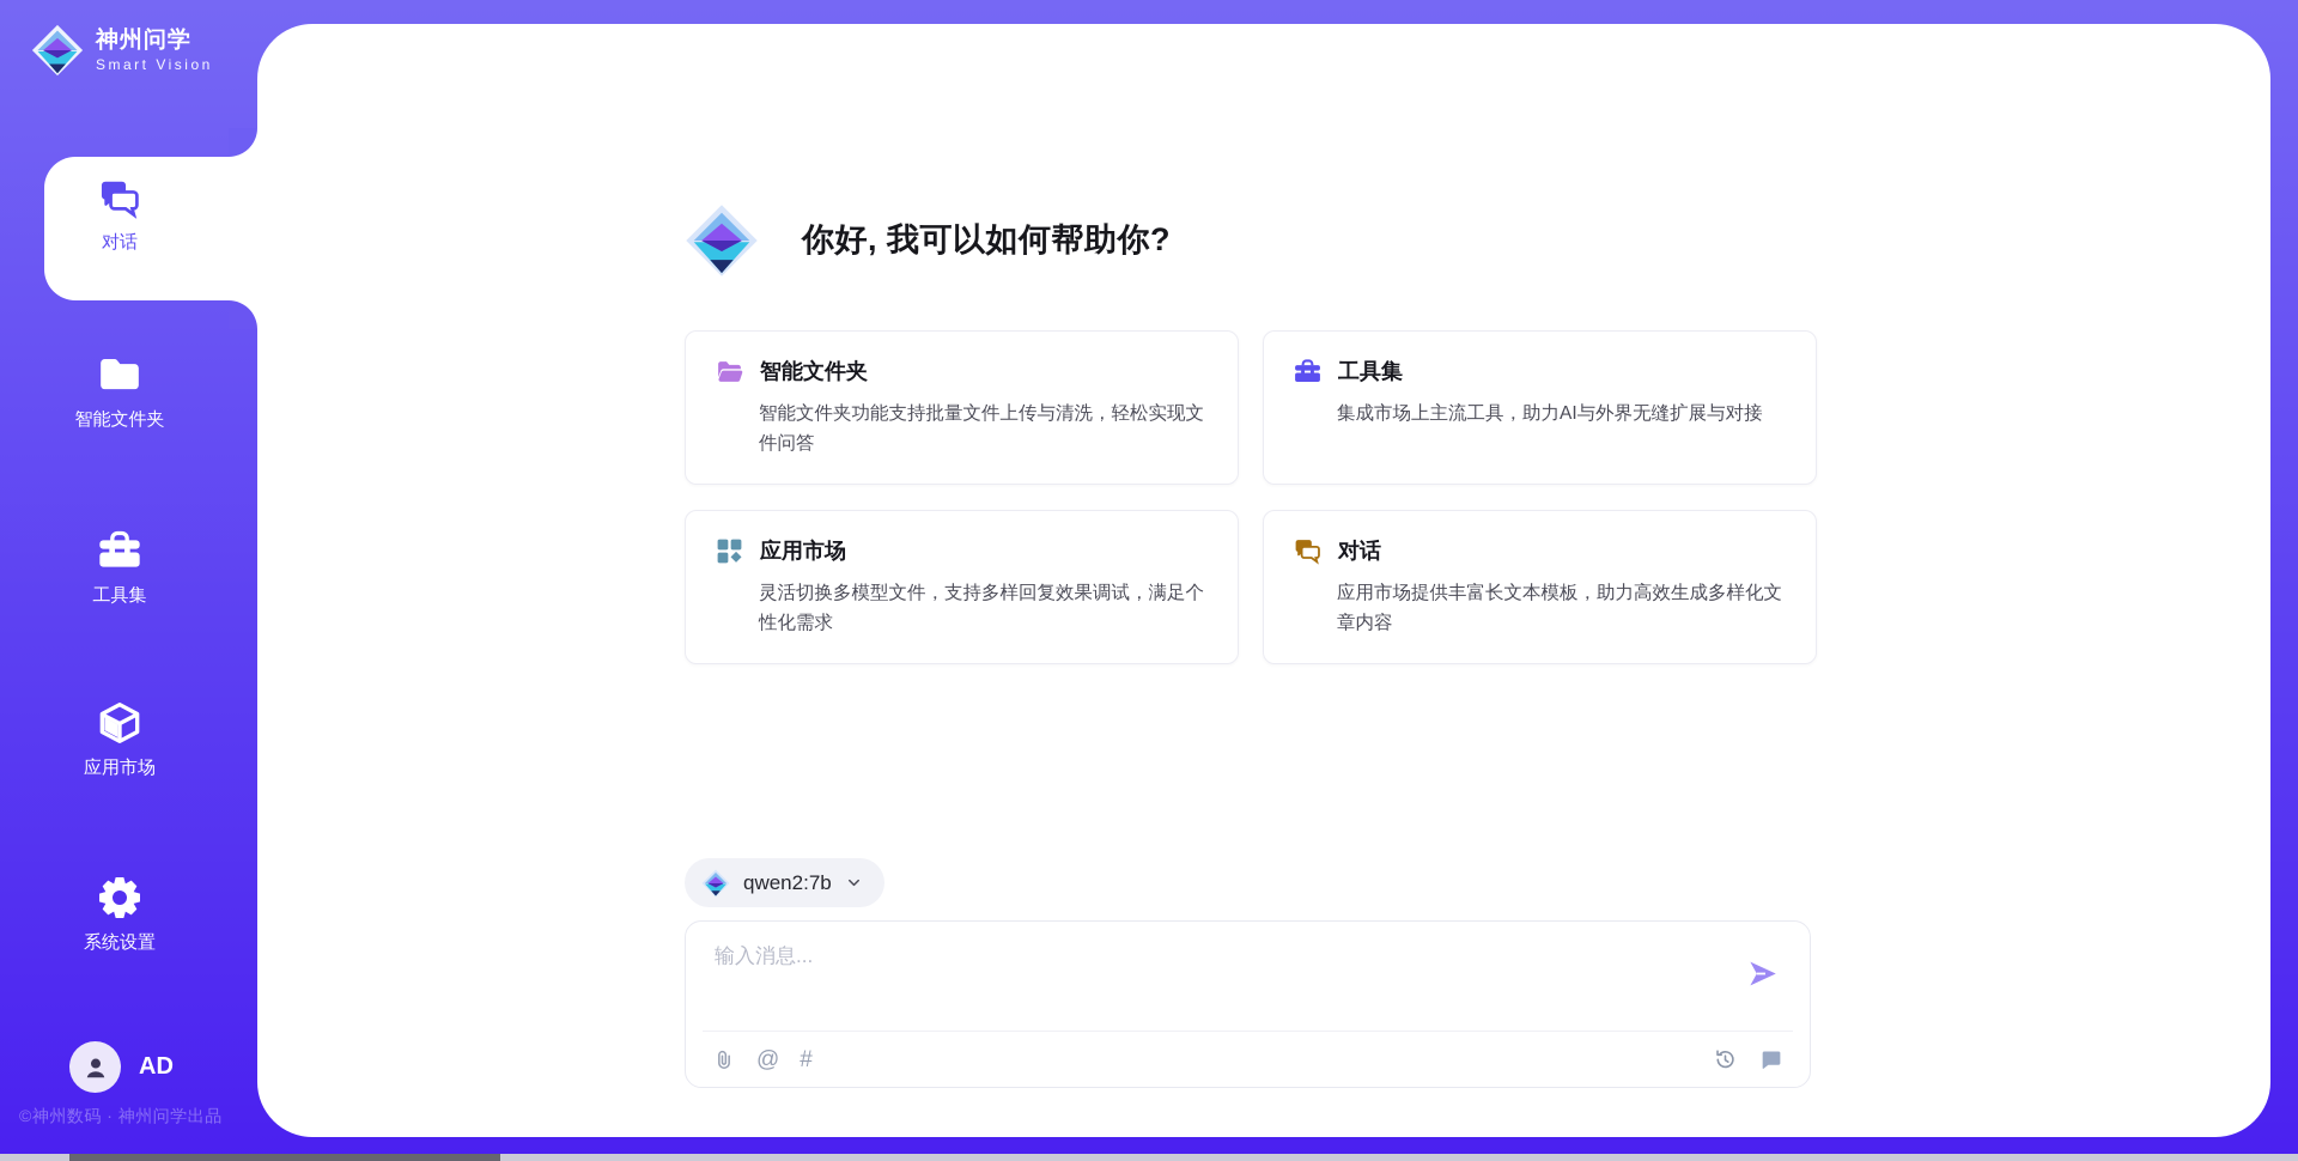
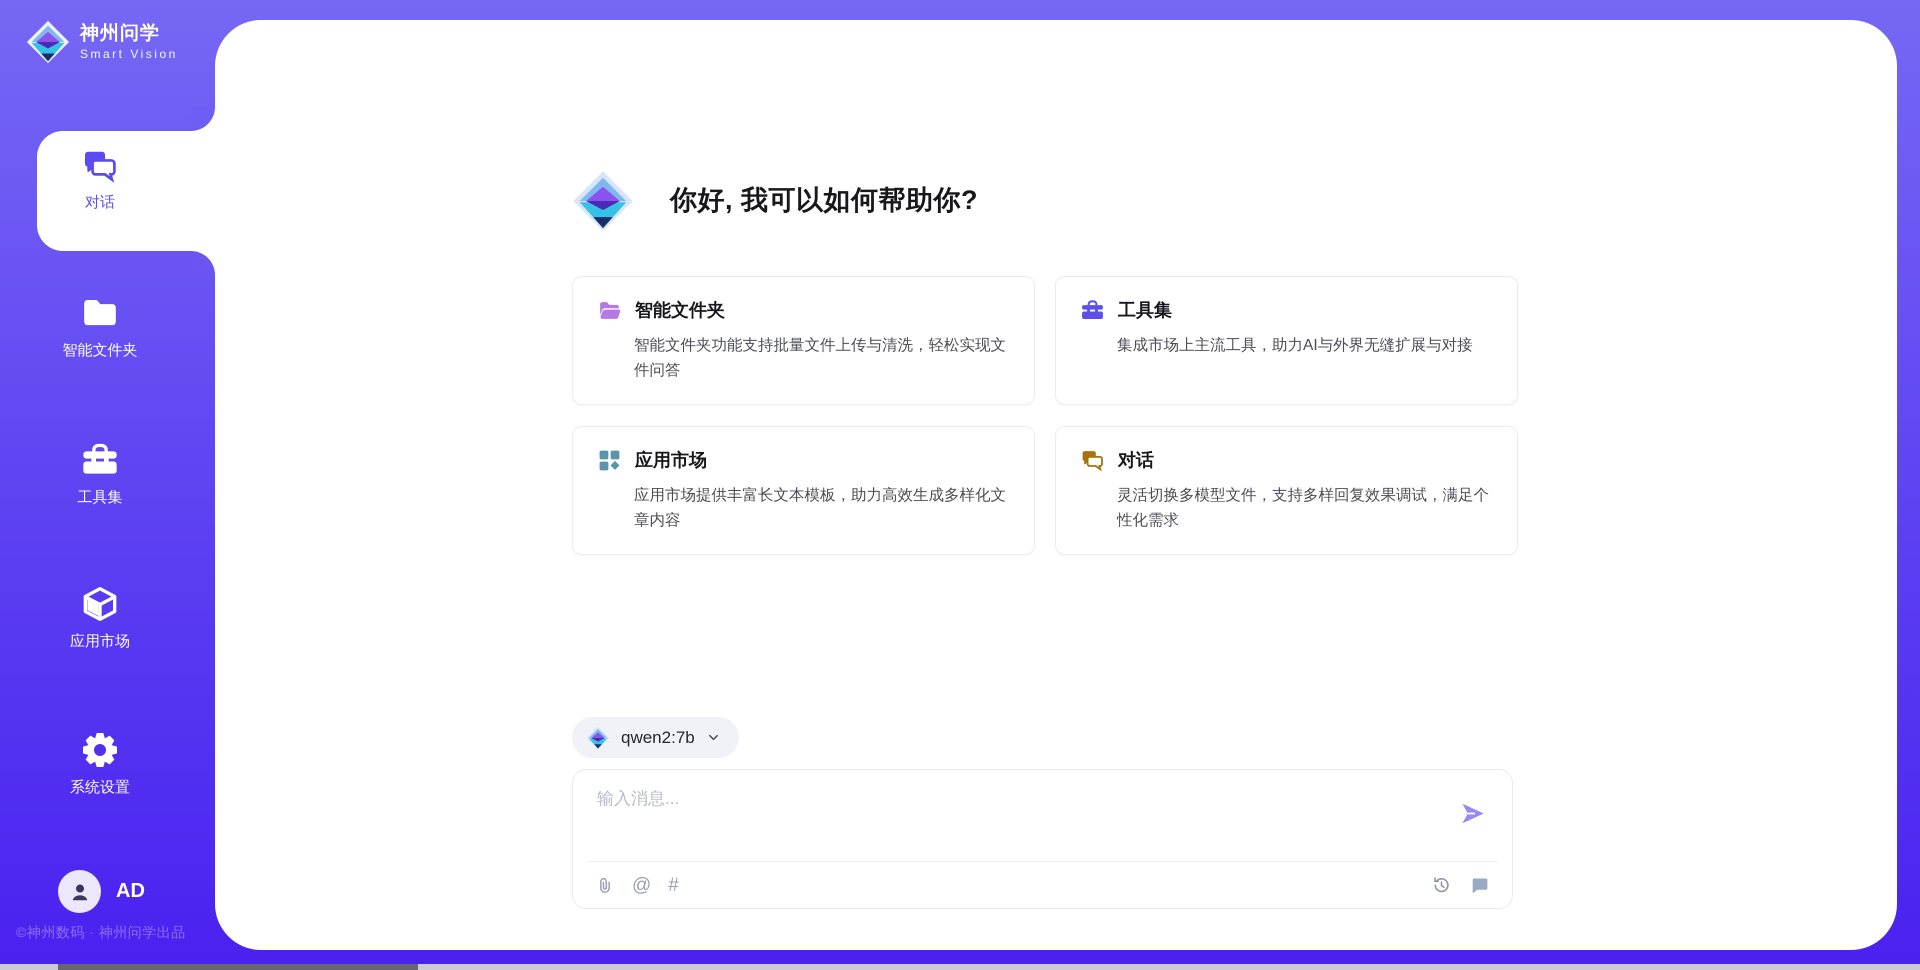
  神州问学
  Smart Vision
  对话
  智能文件夹
  工具集
  应用市场
  系统设置
  AD
  ©神州数码 · 神州问学出品
  你好, 我可以如何帮助你?
  智能文件夹
  智能文件夹功能支持批量文件上传与清洗，轻松实现文件问答
  工具集
  集成市场上主流工具，助力AI与外界无缝扩展与对接
  应用市场
- 灵活切换多模型文件，支持多样回复效果调试，满足个性化需求
+ 应用市场提供丰富长文本模板，助力高效生成多样化文章内容
  对话
- 应用市场提供丰富长文本模板，助力高效生成多样化文章内容
+ 灵活切换多模型文件，支持多样回复效果调试，满足个性化需求
  qwen2:7b
  输入消息...
  @
  #
